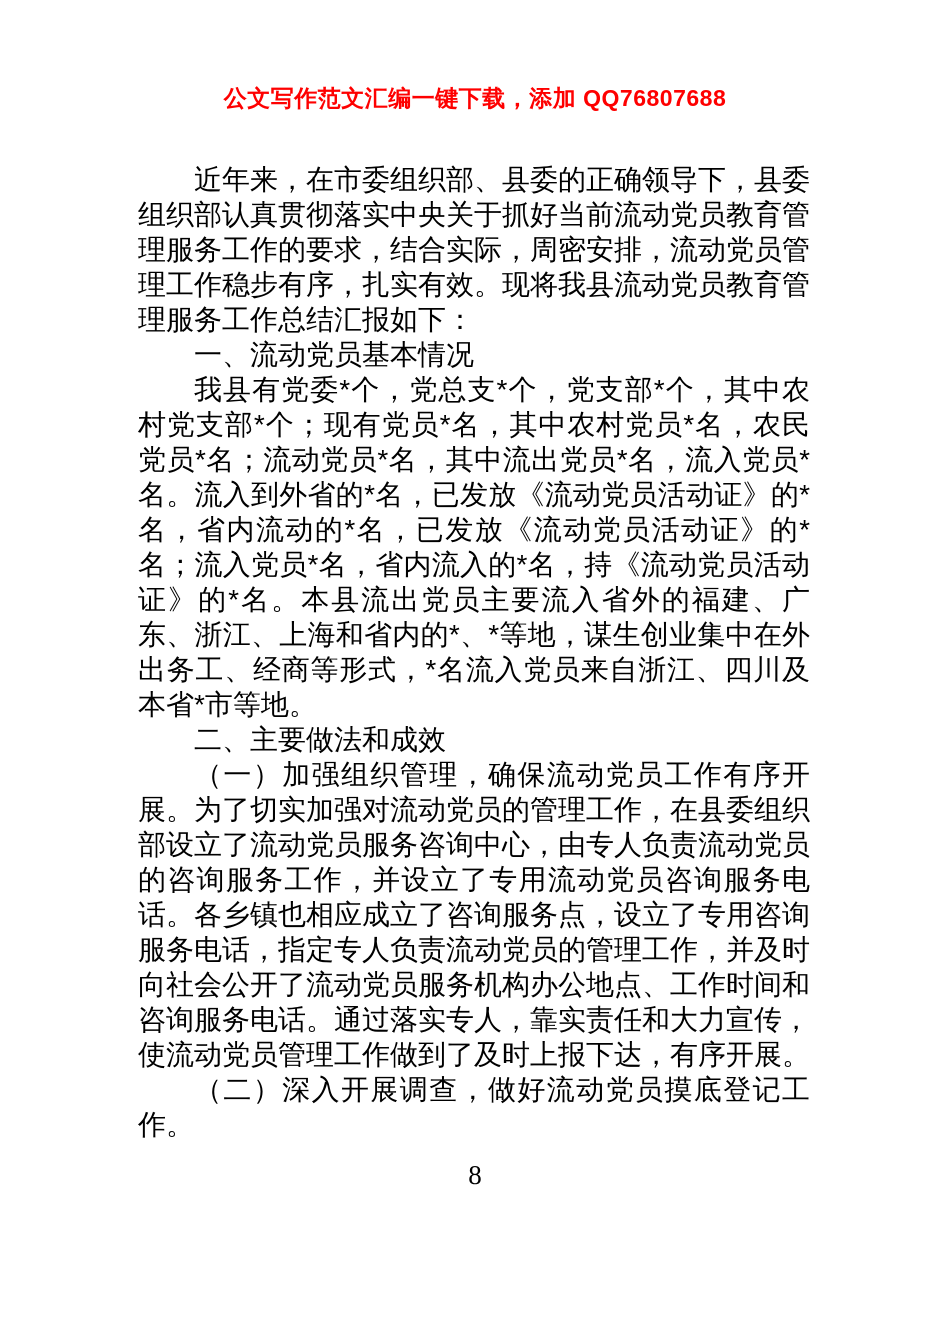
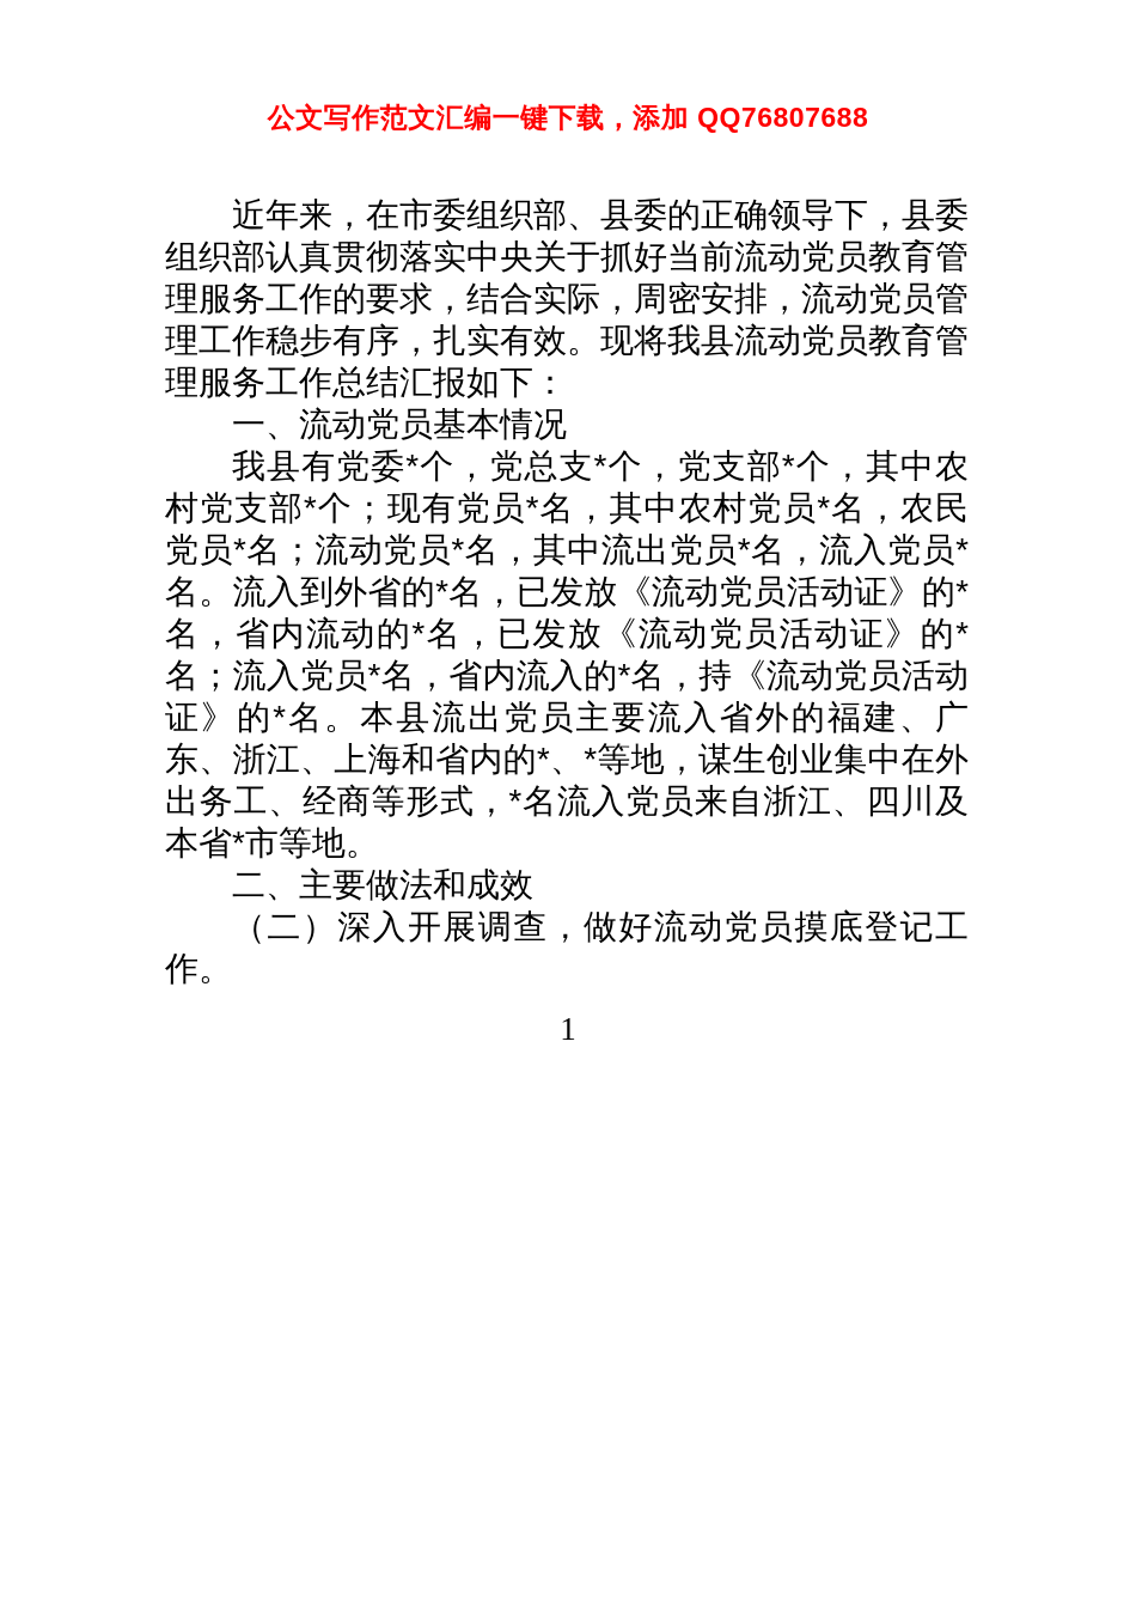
  公文写作范文汇编一键下载，添加 QQ76807688
  近年来，在市委组织部、县委的正确领导下，县委组织部认真贯彻落实中央关于抓好当前流动党员教育管理服务工作的要求，结合实际，周密安排，流动党员管理工作稳步有序，扎实有效。现将我县流动党员教育管理服务工作总结汇报如下：
  一、流动党员基本情况
  我县有党委*个，党总支*个，党支部*个，其中农村党支部*个；现有党员*名，其中农村党员*名，农民党员*名；流动党员*名，其中流出党员*名，流入党员*名。流入到外省的*名，已发放《流动党员活动证》的*名，省内流动的*名，已发放《流动党员活动证》的*名；流入党员*名，省内流入的*名，持《流动党员活动证》的*名。本县流出党员主要流入省外的福建、广东、浙江、上海和省内的*、*等地，谋生创业集中在外出务工、经商等形式，*名流入党员来自浙江、四川及本省*市等地。
  二、主要做法和成效
- （一）加强组织管理，确保流动党员工作有序开展。为了切实加强对流动党员的管理工作，在县委组织部设立了流动党员服务咨询中心，由专人负责流动党员的咨询服务工作，并设立了专用流动党员咨询服务电话。各乡镇也相应成立了咨询服务点，设立了专用咨询服务电话，指定专人负责流动党员的管理工作，并及时向社会公开了流动党员服务机构办公地点、工作时间和咨询服务电话。通过落实专人，靠实责任和大力宣传，使流动党员管理工作做到了及时上报下达，有序开展。
  （二）深入开展调查，做好流动党员摸底登记工作。
- 8
+ 1
